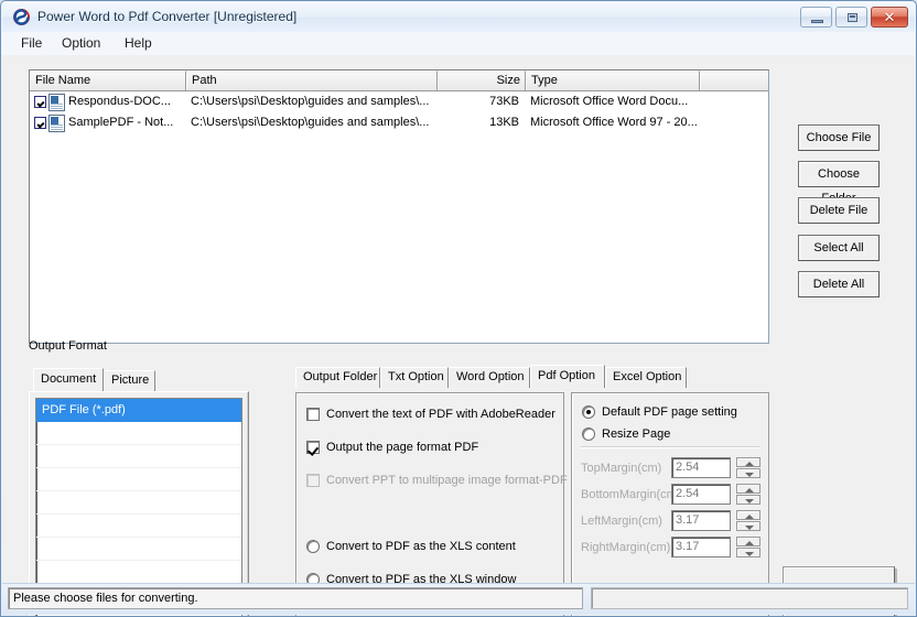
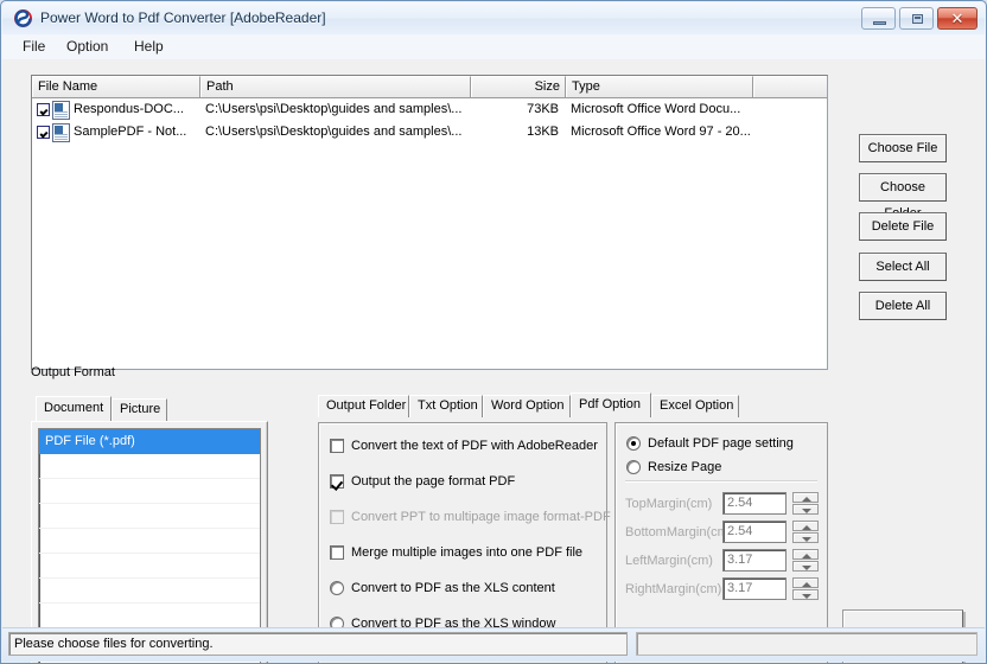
- Power Word to Pdf Converter [Unregistered]
+ Power Word to Pdf Converter [AdobeReader]
  ✕
  File
  Option
  Help
  File Name
  Path
  Size
  Type
  Respondus-DOC...
  C:\Users\psi\Desktop\guides and samples\...
  73KB
  Microsoft Office Word Docu...
  SamplePDF - Not...
  C:\Users\psi\Desktop\guides and samples\...
  13KB
  Microsoft Office Word 97 - 20...
  Choose File
  Select All
  Delete File
  Delete All
  Output Format
  Document
  Picture
  PDF File (*.pdf)
  Output Folder
  Txt Option
  Word Option
  Pdf Option
  Excel Option
  Convert the text of PDF with AdobeReader
  Output the page format PDF
  Convert PPT to multipage image format-PDF
+ Merge multiple images into one PDF file
  Convert to PDF as the XLS content
  Convert to PDF as the XLS window
  Default PDF page setting
  Resize Page
  TopMargin(cm)
  2.54
  BottomMargin(c
  2.54
  LeftMargin(cm)
  3.17
  RightMargin(cm)
  3.17
  Please choose files for converting.
